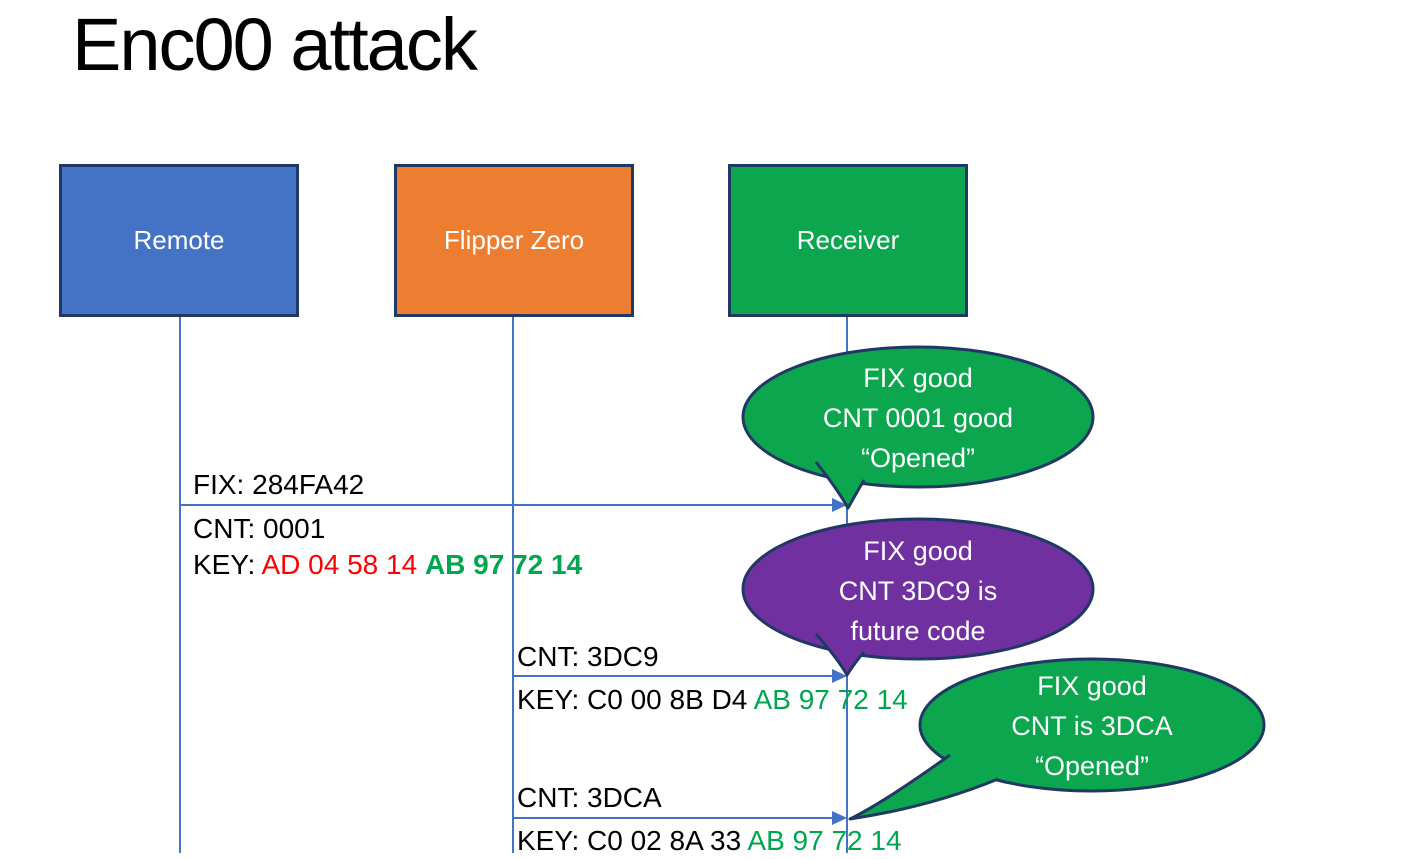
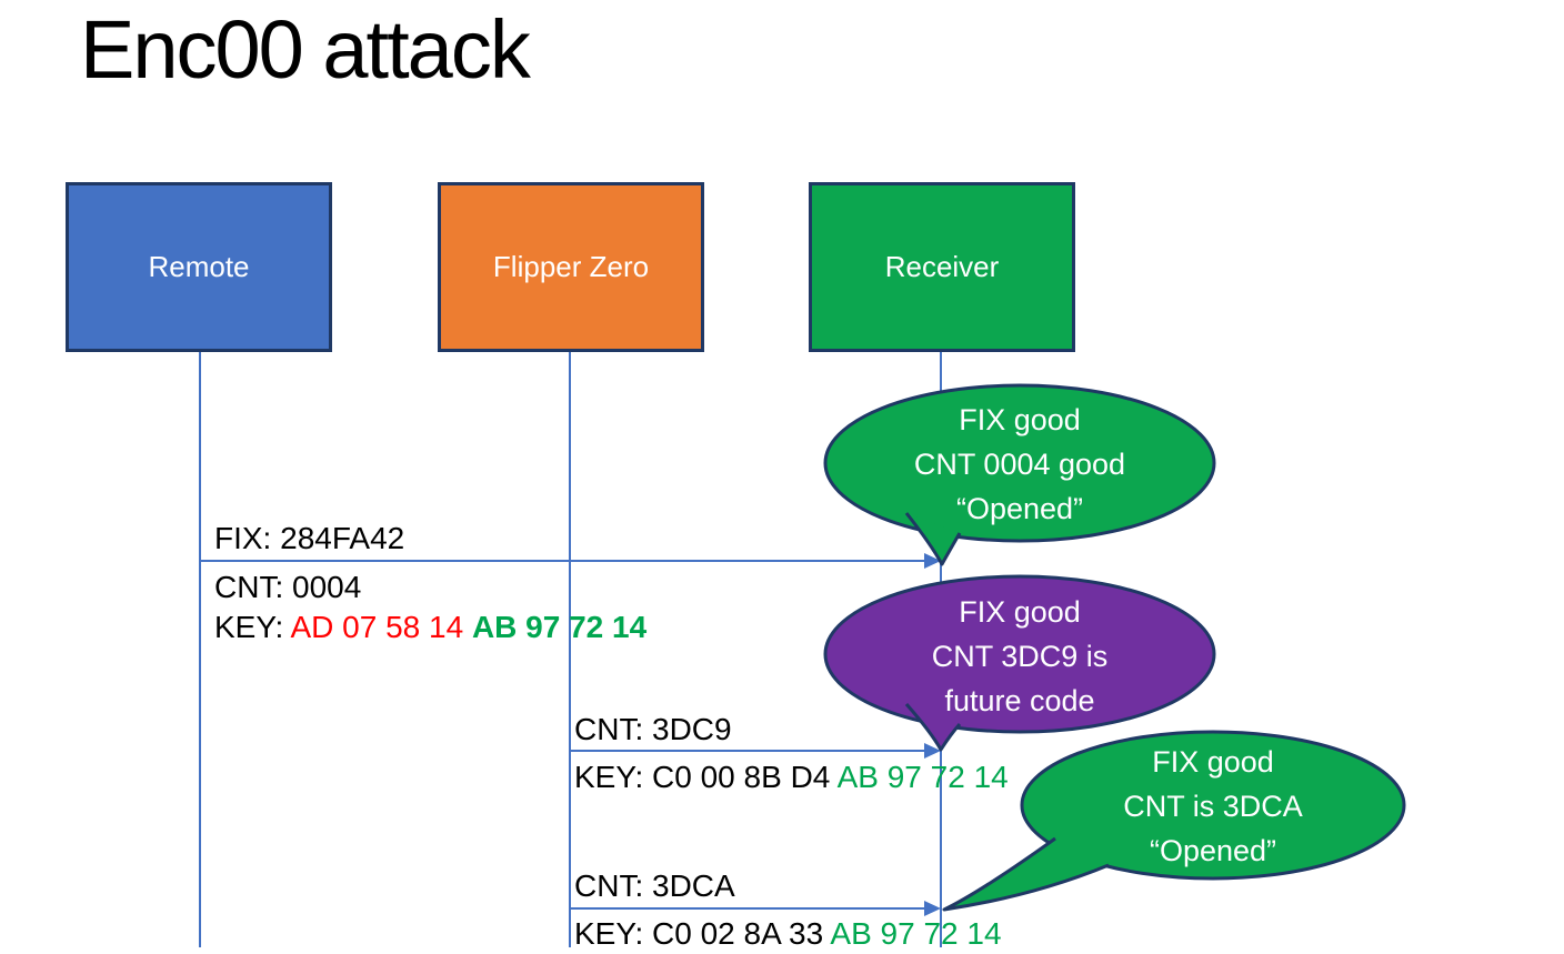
  Enc00 attack
  Remote
  Flipper Zero
  Receiver
  FIX: 284FA42
- CNT: 0001
+ CNT: 0004
- KEY: AD 04 58 14 AB 97 72 14
+ KEY: AD 07 58 14 AB 97 72 14
  CNT: 3DC9
  KEY: C0 00 8B D4 AB 97 72 14
  CNT: 3DCA
  KEY: C0 02 8A 33 AB 97 72 14
  FIX good
- CNT 0001 good
+ CNT 0004 good
  “Opened”
  FIX good
  CNT 3DC9 is
  future code
  FIX good
  CNT is 3DCA
  “Opened”
